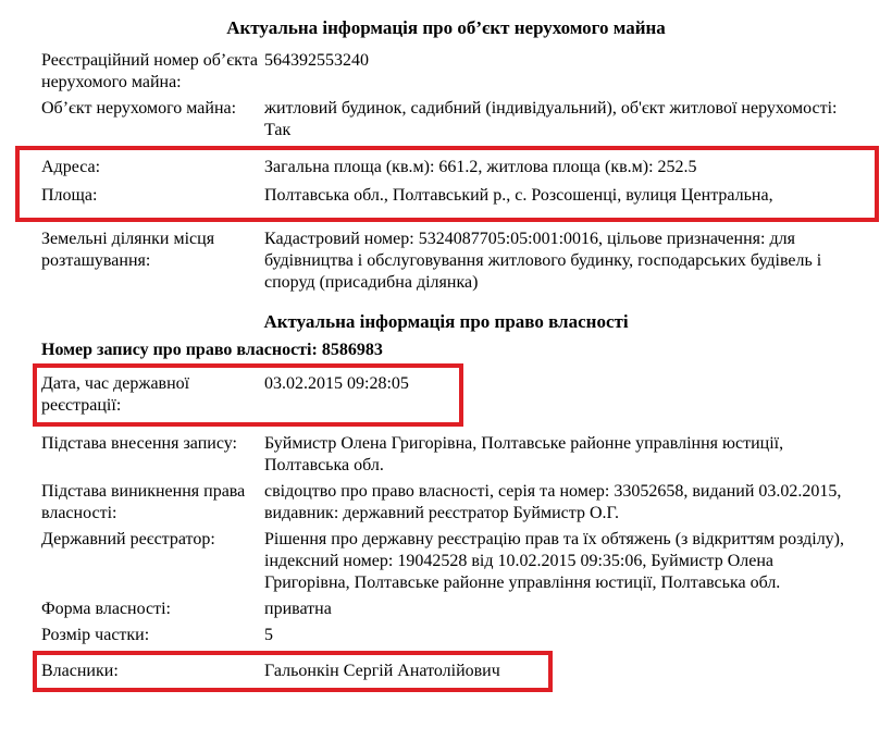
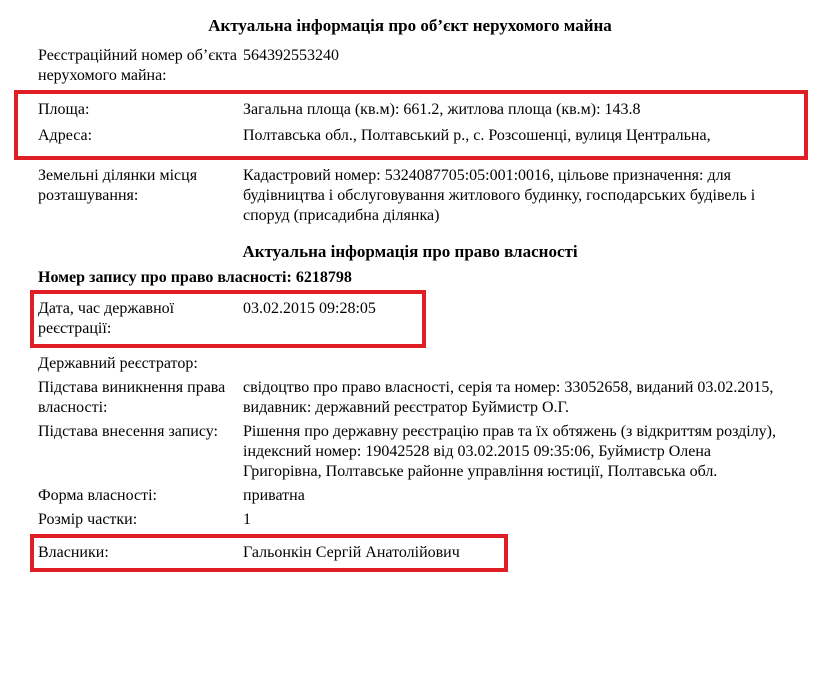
  Актуальна інформація про об’єкт нерухомого майна
  Реєстраційний номер об’єкта нерухомого майна:
  564392553240
- Об’єкт нерухомого майна:
- житловий будинок, садибний (індивідуальний), об'єкт житлової нерухомості: Так
- Адреса:
+ Площа:
- Загальна площа (кв.м): 661.2, житлова площа (кв.м): 252.5
+ Загальна площа (кв.м): 661.2, житлова площа (кв.м): 143.8
- Площа:
+ Адреса:
  Полтавська обл., Полтавський р., с. Розсошенці, вулиця Центральна,
  Земельні ділянки місця розташування:
  Кадастровий номер: 5324087705:05:001:0016, цільове призначення: для будівництва і обслуговування житлового будинку, господарських будівель і споруд (присадибна ділянка)
  Актуальна інформація про право власності
- Номер запису про право власності: 8586983
+ Номер запису про право власності: 6218798
  Дата, час державної реєстрації:
  03.02.2015 09:28:05
- Підстава внесення запису:
+ Державний реєстратор:
- Буймистр Олена Григорівна, Полтавське районне управління юстиції, Полтавська обл.
  Підстава виникнення права власності:
  свідоцтво про право власності, серія та номер: 33052658, виданий 03.02.2015, видавник: державний реєстратор Буймистр О.Г.
- Державний реєстратор:
+ Підстава внесення запису:
- Рішення про державну реєстрацію прав та їх обтяжень (з відкриттям розділу), індексний номер: 19042528 від 10.02.2015 09:35:06, Буймистр Олена Григорівна, Полтавське районне управління юстиції, Полтавська обл.
+ Рішення про державну реєстрацію прав та їх обтяжень (з відкриттям розділу), індексний номер: 19042528 від 03.02.2015 09:35:06, Буймистр Олена Григорівна, Полтавське районне управління юстиції, Полтавська обл.
  Форма власності:
  приватна
  Розмір частки:
- 5
+ 1
  Власники:
  Гальонкін Сергій Анатолійович
